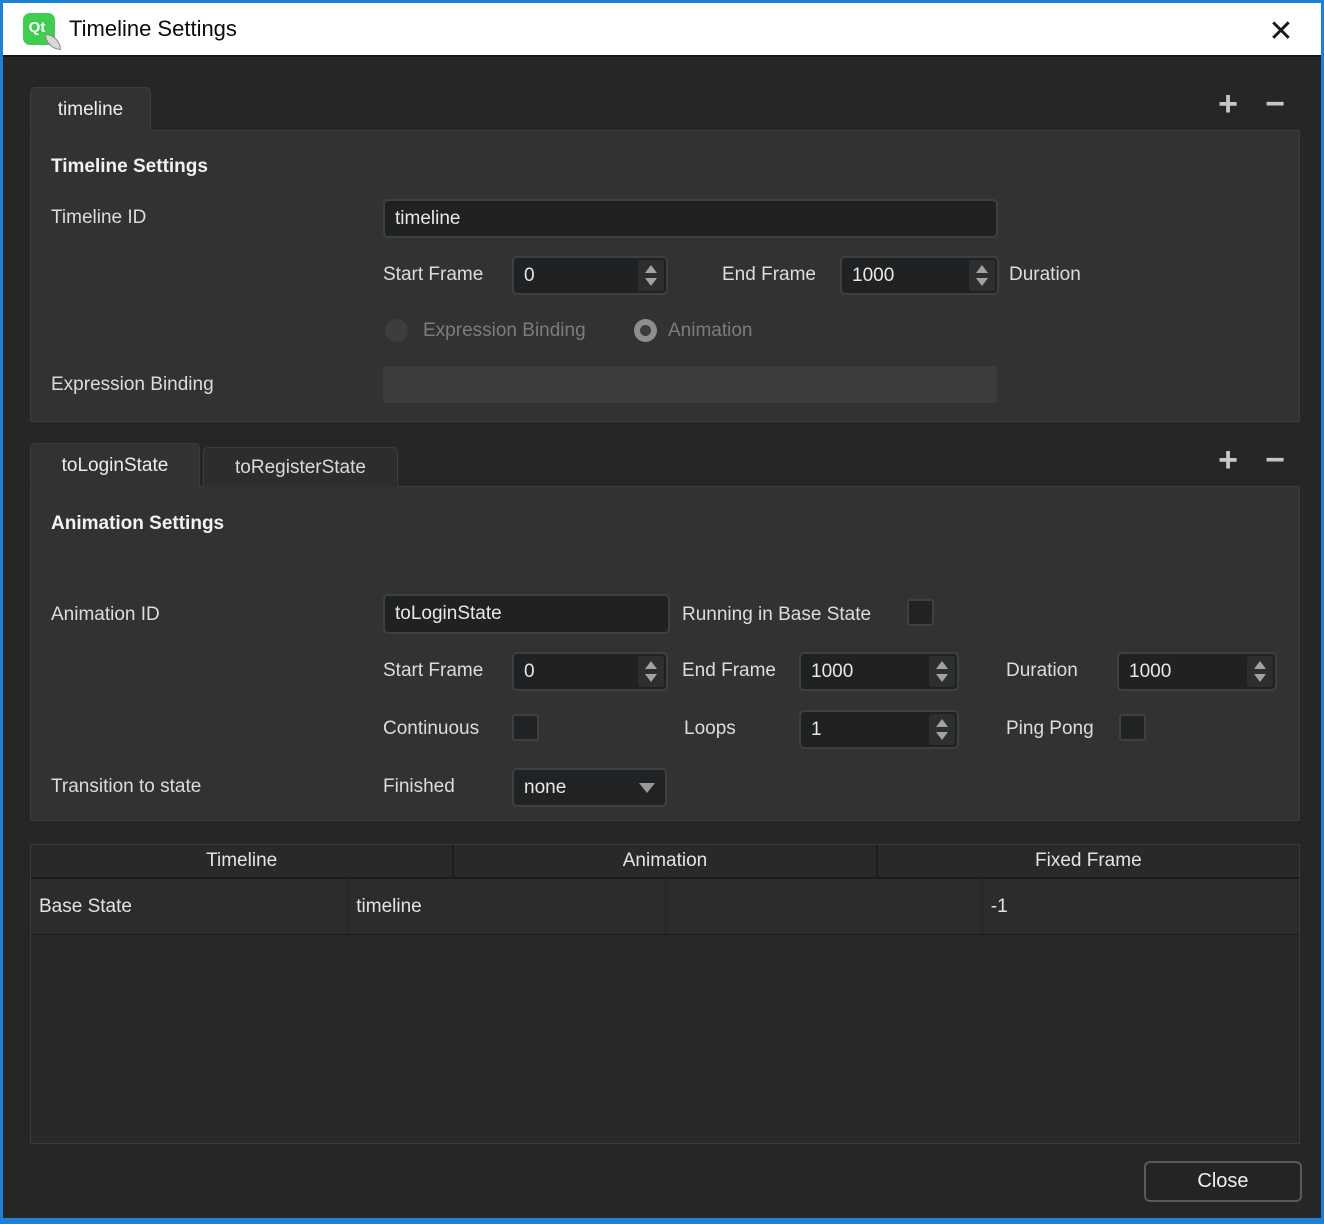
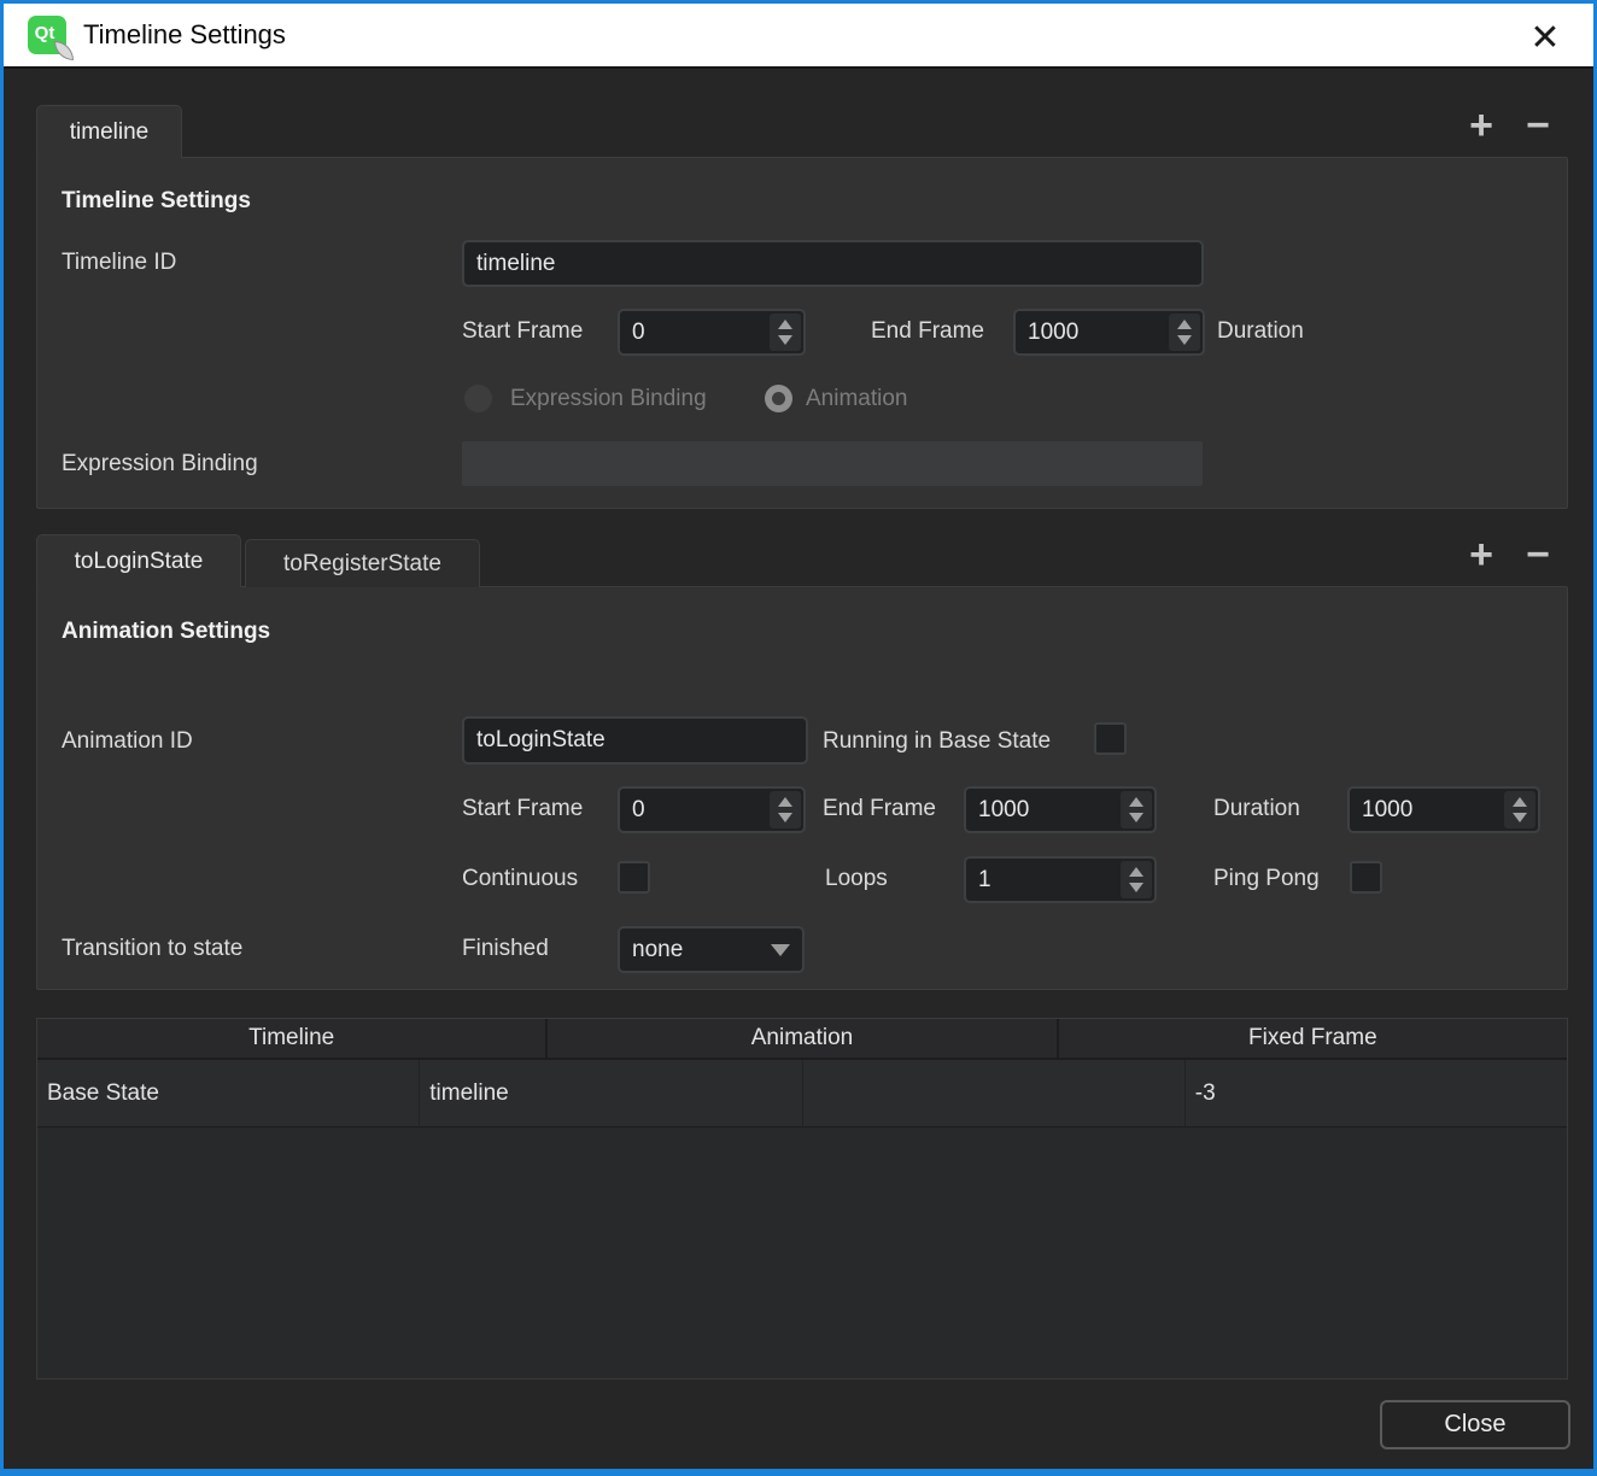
  Qt
  Timeline Settings
  ✕
  timeline
  +
  −
  Timeline Settings
  Timeline ID
  timeline
  Start Frame
  0
  End Frame
  1000
  Duration
  Expression Binding
  Animation
  Expression Binding
  toLoginState
  toRegisterState
  +
  −
  Animation Settings
  Animation ID
  toLoginState
  Running in Base State
  Start Frame
  0
  End Frame
  1000
  Duration
  1000
  Continuous
  Loops
  1
  Ping Pong
  Transition to state
  Finished
  none
  Timeline
  Animation
  Fixed Frame
  Base State
  timeline
- -1
+ -3
  Close
